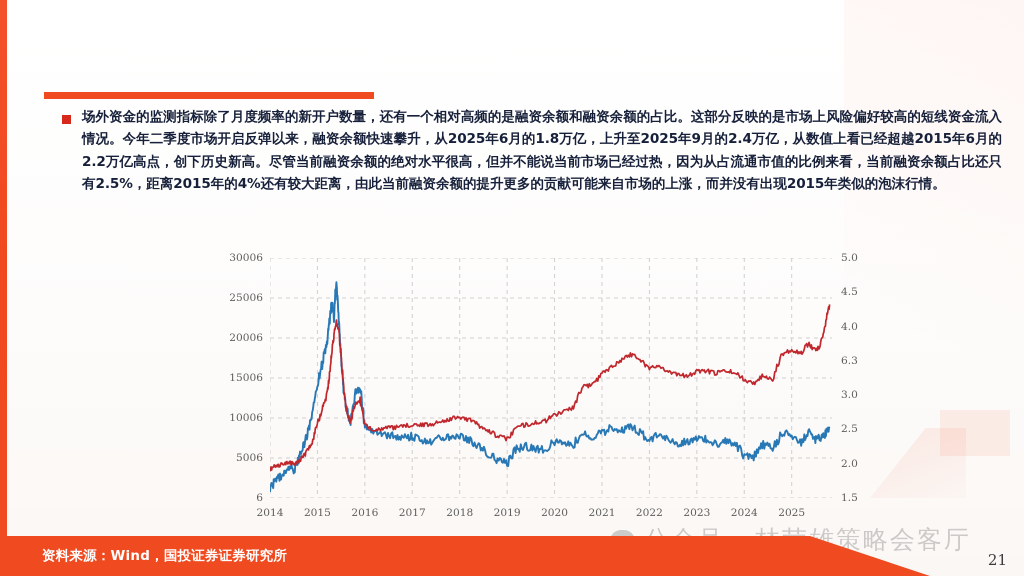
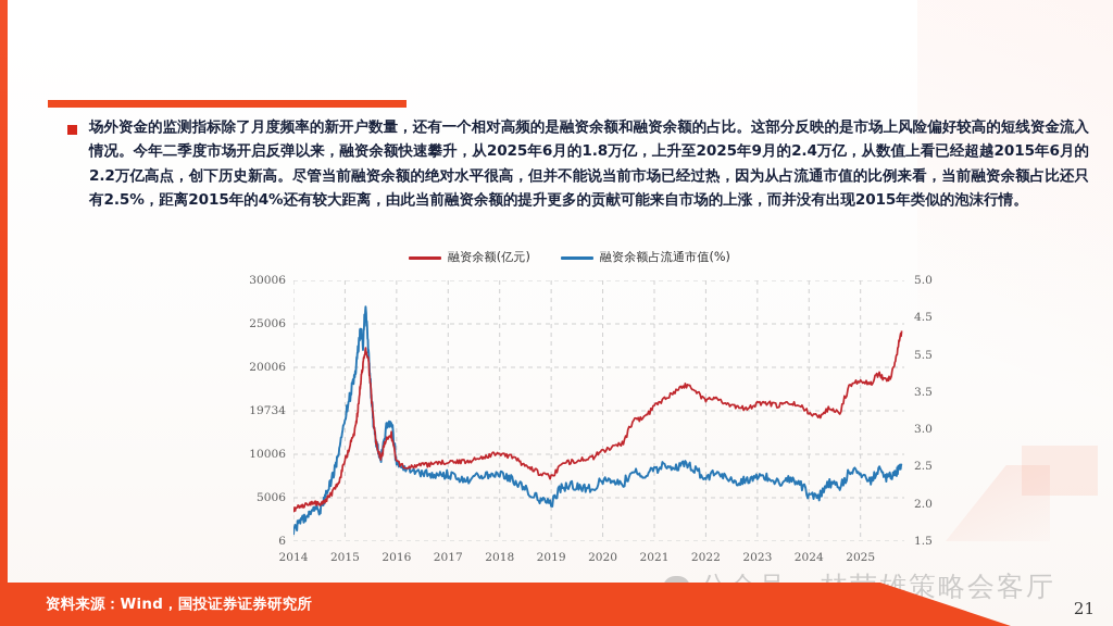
  场外资金的监测指标除了月度频率的新开户数量，还有一个相对高频的是融资余额和融资余额的占比。这部分反映的是市场上风险偏好较高的短线资金流入情况。今年二季度市场开启反弹以来，融资余额快速攀升，从2025年6月的1.8万亿，上升至2025年9月的2.4万亿，从数值上看已经超越2015年6月的2.2万亿高点，创下历史新高。尽管当前融资余额的绝对水平很高，但并不能说当前市场已经过热，因为从占流通市值的比例来看，当前融资余额占比还只有2.5%，距离2015年的4%还有较大距离，由此当前融资余额的提升更多的贡献可能来自市场的上涨，而并没有出现2015年类似的泡沫行情。
+ 融资余额(亿元)
+ 融资余额占流通市值(%)
  6
  5006
  10006
- 15006
+ 19734
  20006
  25006
  30006
  1.5
  2.0
  2.5
  3.0
- 6.3
+ 3.5
- 4.0
+ 5.5
  4.5
  5.0
  2014
  2015
  2016
  2017
  2018
  2019
  2020
  2021
  2022
  2023
  2024
  2025
  资料来源：Wind，国投证券证券研究所
  21
